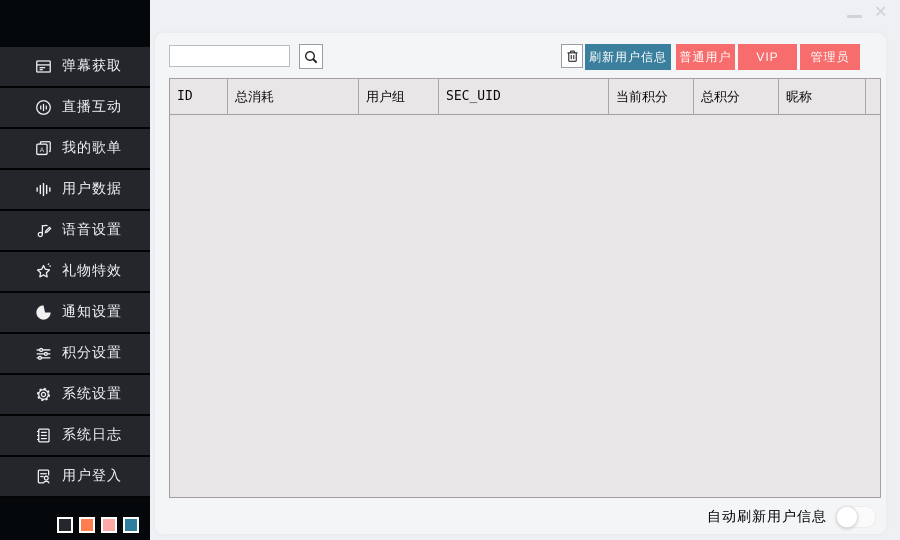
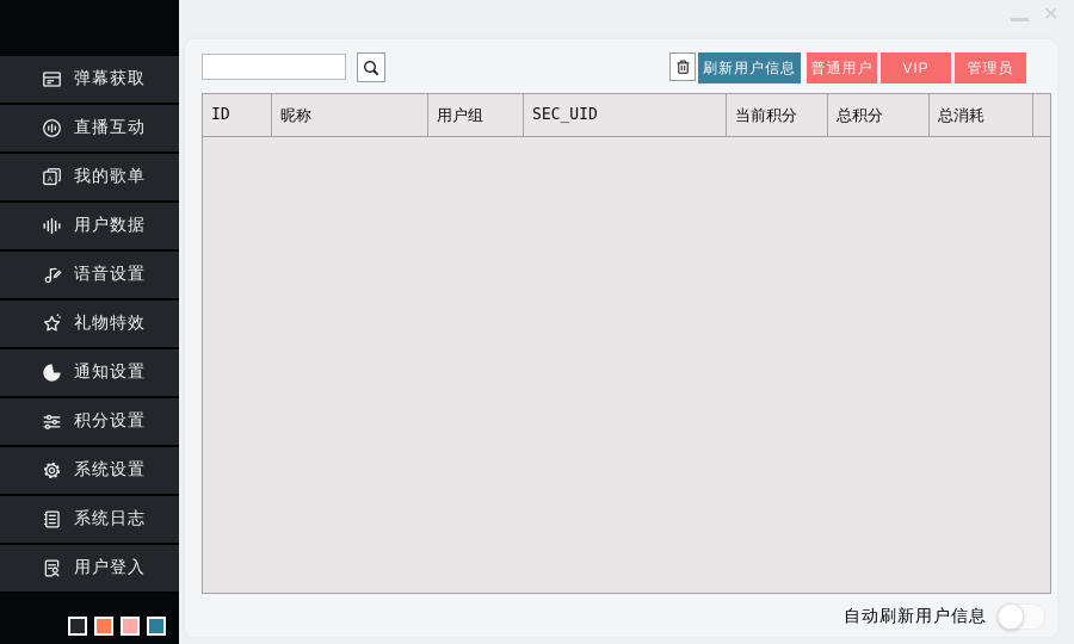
  弹幕获取
  直播互动
  我的歌单
  用户数据
  语音设置
  礼物特效
  通知设置
  积分设置
  系统设置
  系统日志
  用户登入
  ✕
  刷新用户信息
  普通用户
  VIP
  管理员
  ID
- 总消耗
+ 昵称
  用户组
  SEC_UID
  当前积分
  总积分
- 昵称
+ 总消耗
  自动刷新用户信息
